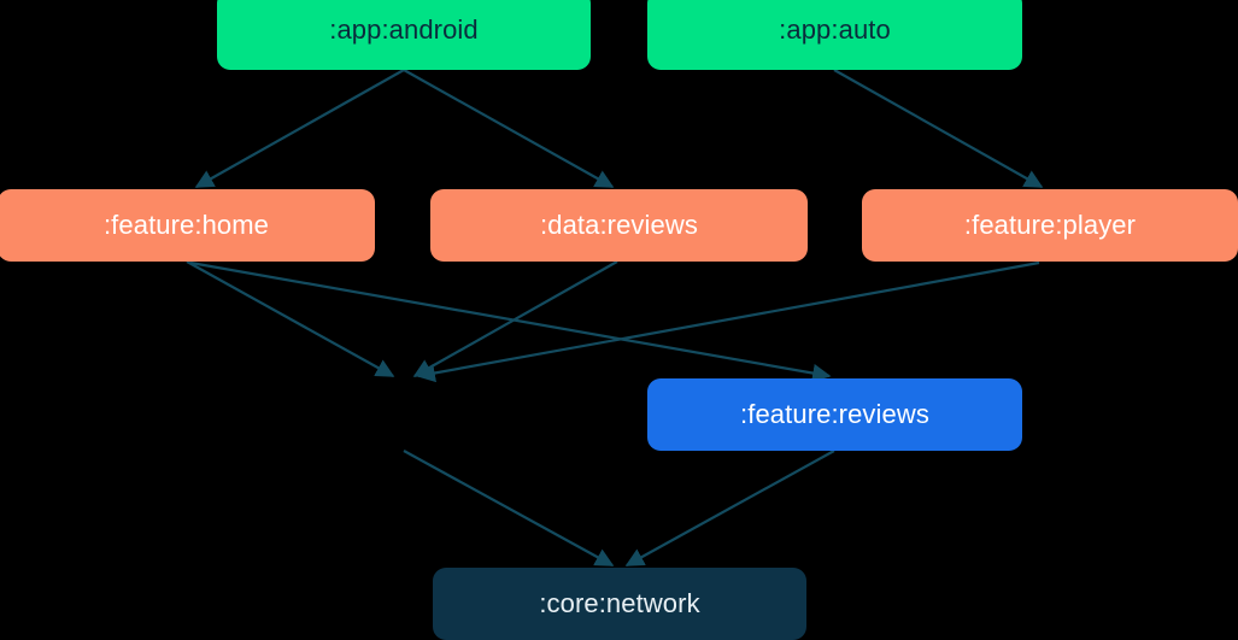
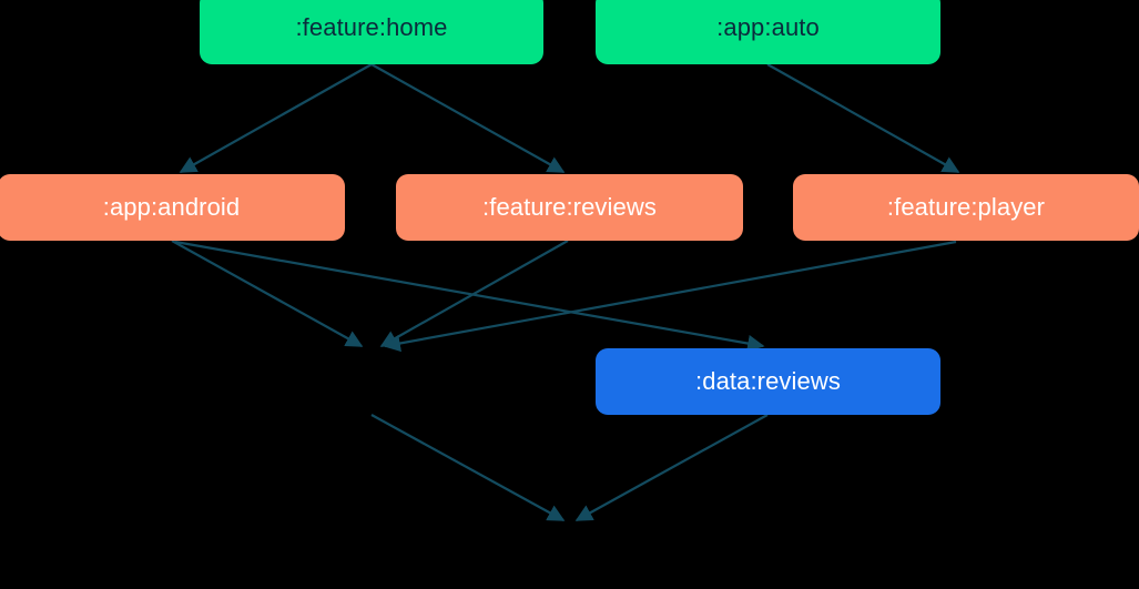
- :app:android
+ :feature:home
  :app:auto
- :feature:home
+ :app:android
- :data:reviews
+ :feature:reviews
  :feature:player
- :feature:reviews
+ :data:reviews
- :core:network
